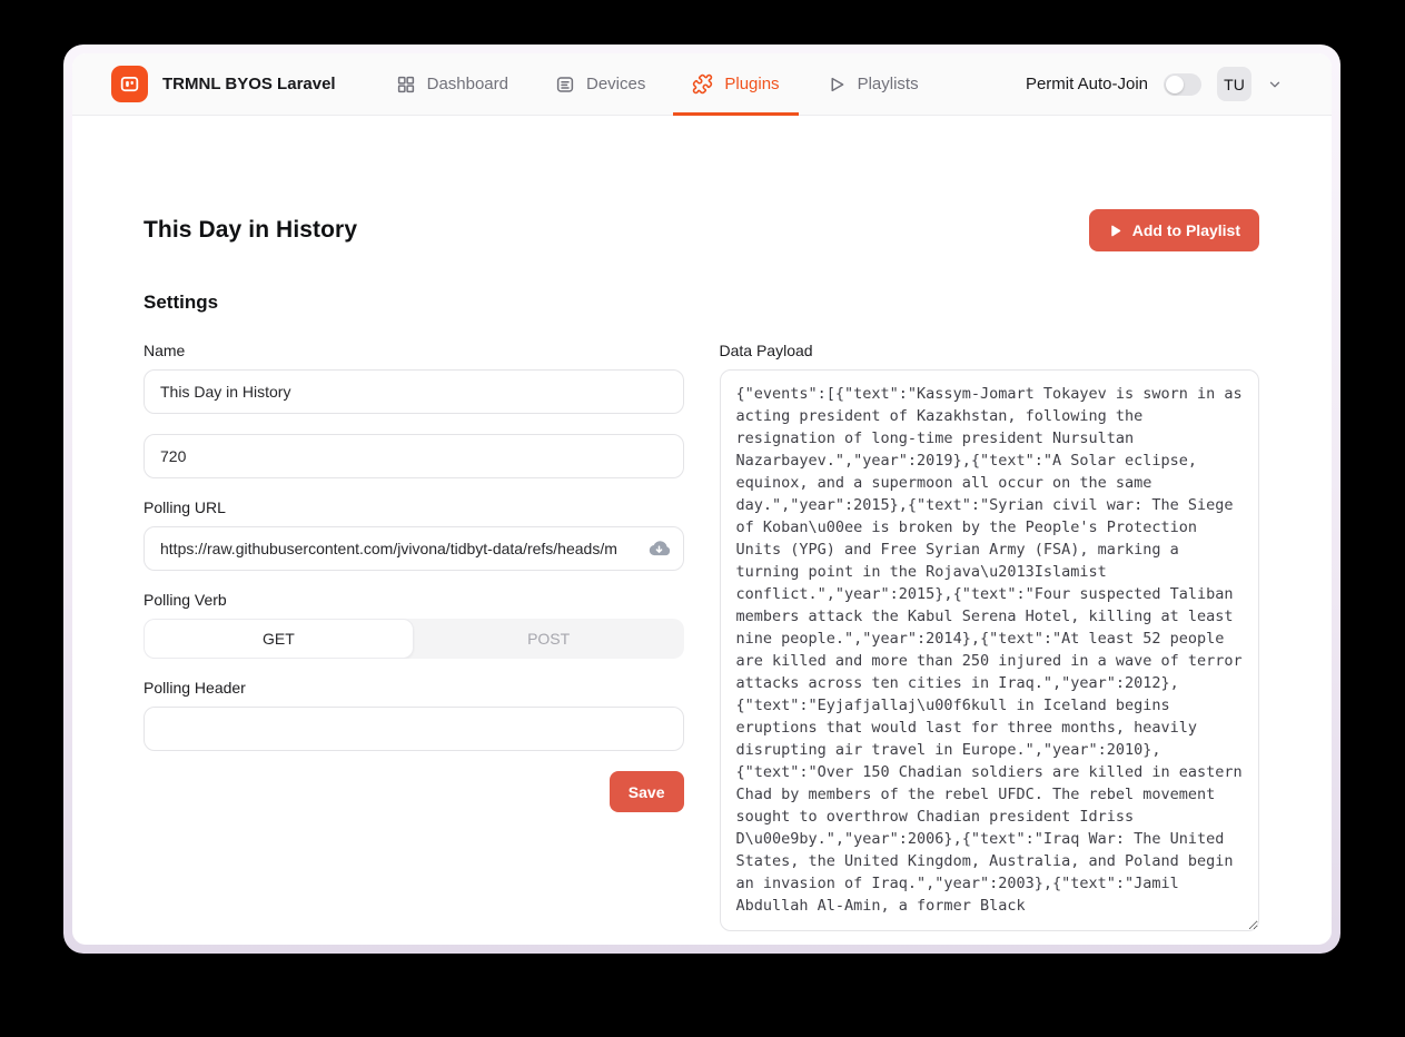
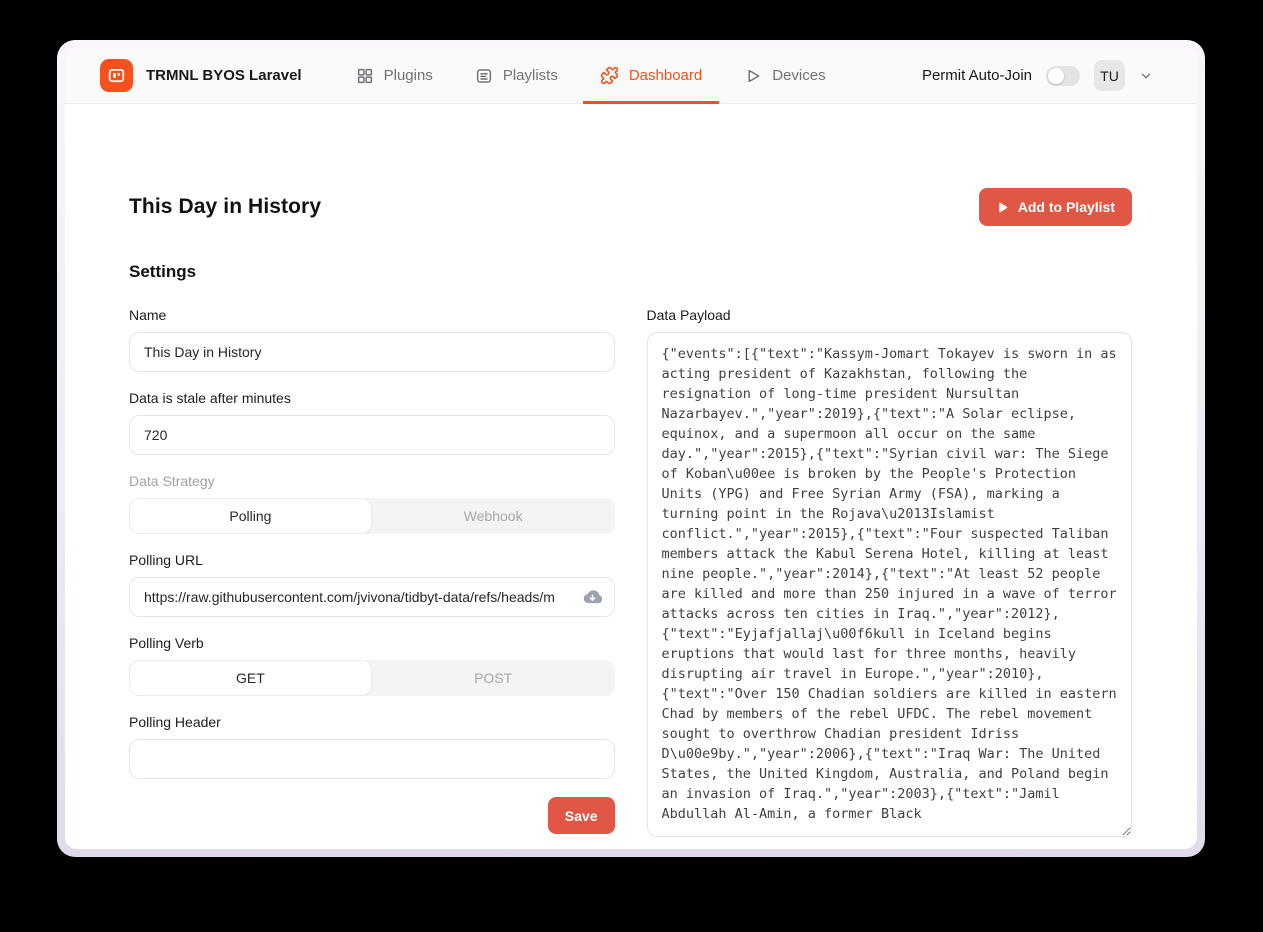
  TRMNL BYOS Laravel
- Dashboard
+ Plugins
- Devices
+ Playlists
- Plugins
+ Dashboard
- Playlists
+ Devices
  Permit Auto-Join
  TU
  This Day in History
  Add to Playlist
  Settings
  Name
  This Day in History
+ Data is stale after minutes
  720
+ Data Strategy
+ Polling
+ Webhook
  Polling URL
  https://raw.githubusercontent.com/jvivona/tidbyt-data/refs/heads/m
  Polling Verb
  GET
  POST
  Polling Header
  Save
  Data Payload
